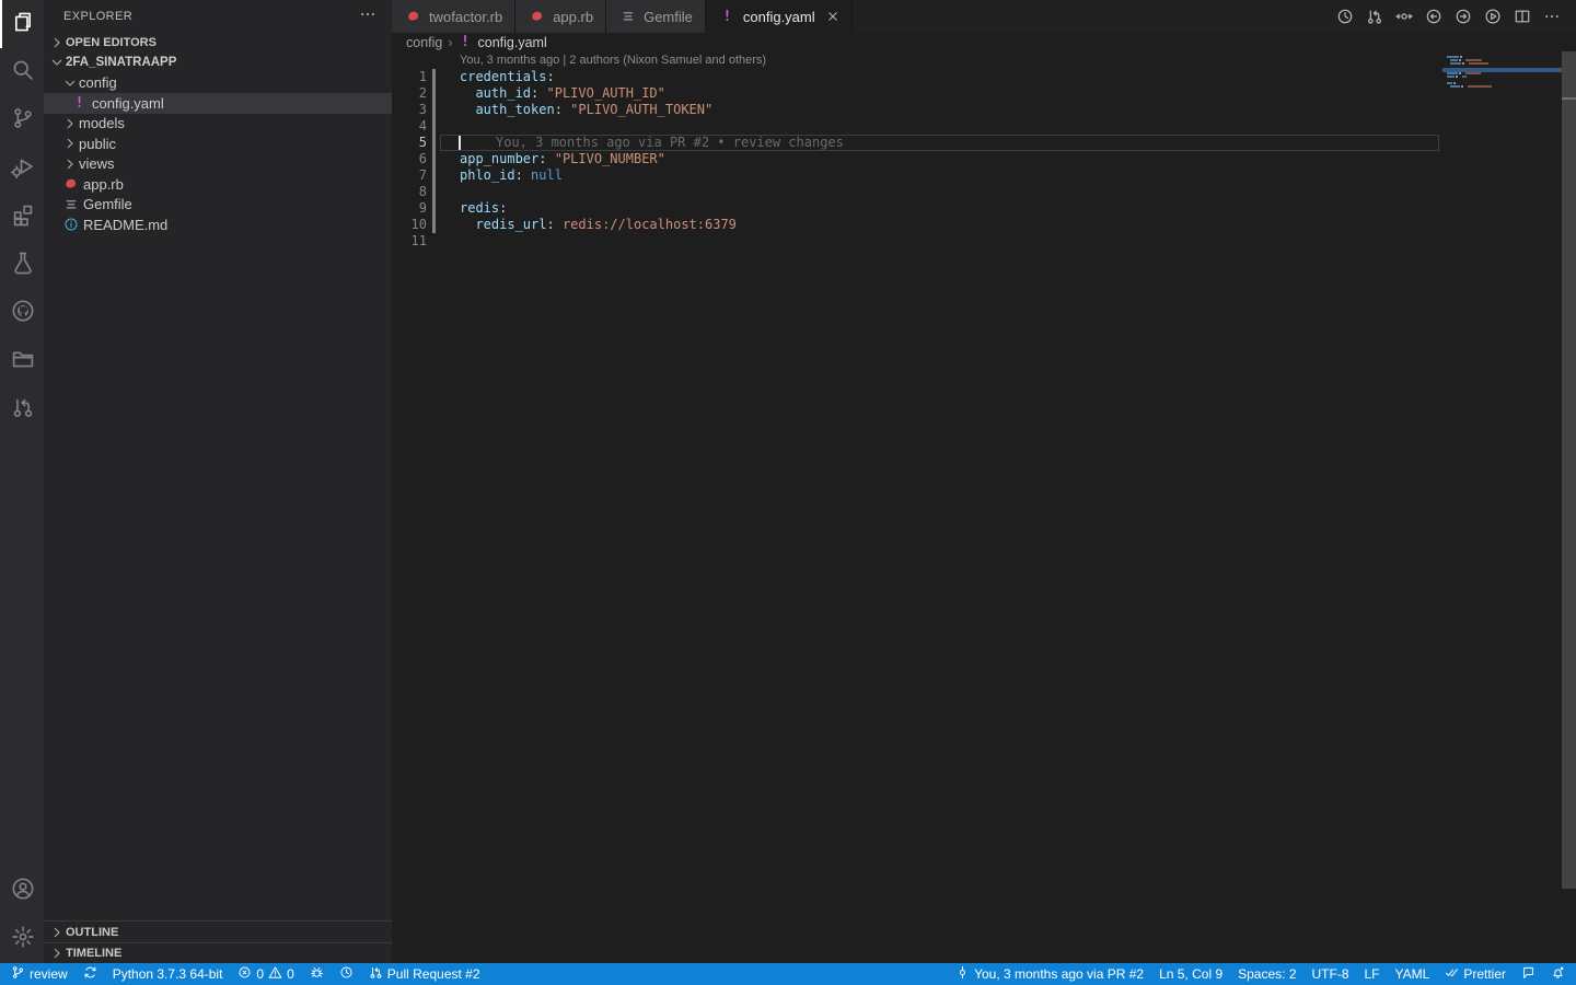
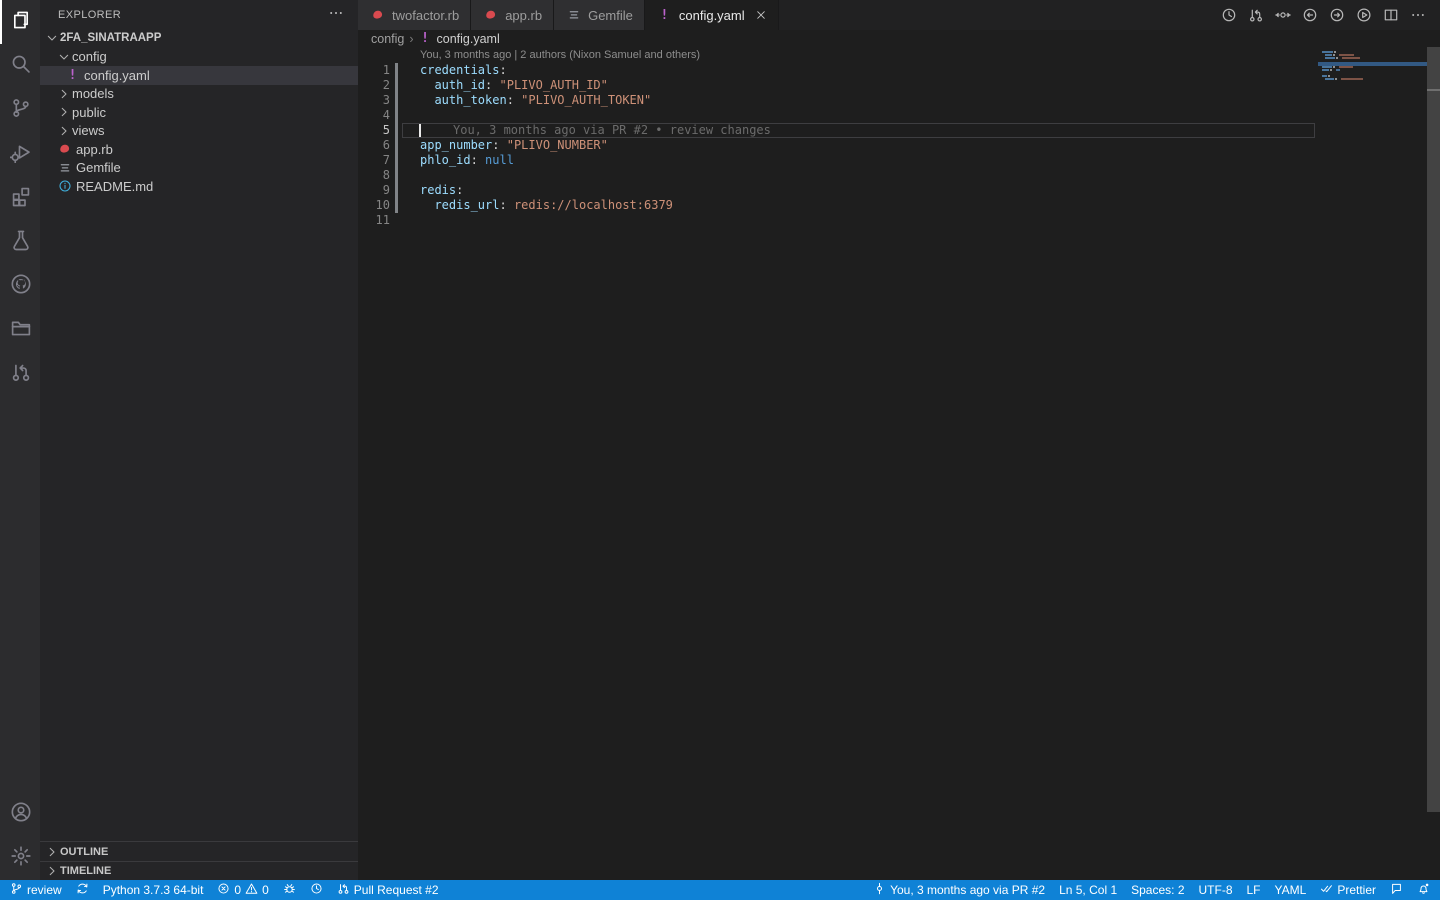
  EXPLORER
- OPEN EDITORS
  2FA_SINATRAAPP
  config
  !
  config.yaml
  models
  public
  views
  app.rb
  Gemfile
  README.md
  OUTLINE
  TIMELINE
  twofactor.rb
  app.rb
  Gemfile
  !
  config.yaml
  config
  ›
  !
  config.yaml
  You, 3 months ago | 2 authors (Nixon Samuel and others)
  1
  credentials:
  2
  auth_id: "PLIVO_AUTH_ID"
  3
  auth_token: "PLIVO_AUTH_TOKEN"
  4
  5
  You, 3 months ago via PR #2 • review changes
  6
  app_number: "PLIVO_NUMBER"
  7
  phlo_id: null
  8
  9
  redis:
  10
  redis_url: redis://localhost:6379
  11
  review
  Python 3.7.3 64-bit
  0
  0
  Pull Request #2
  You, 3 months ago via PR #2
- Ln 5, Col 9
+ Ln 5, Col 1
  Spaces: 2
  UTF-8
  LF
  YAML
  Prettier
